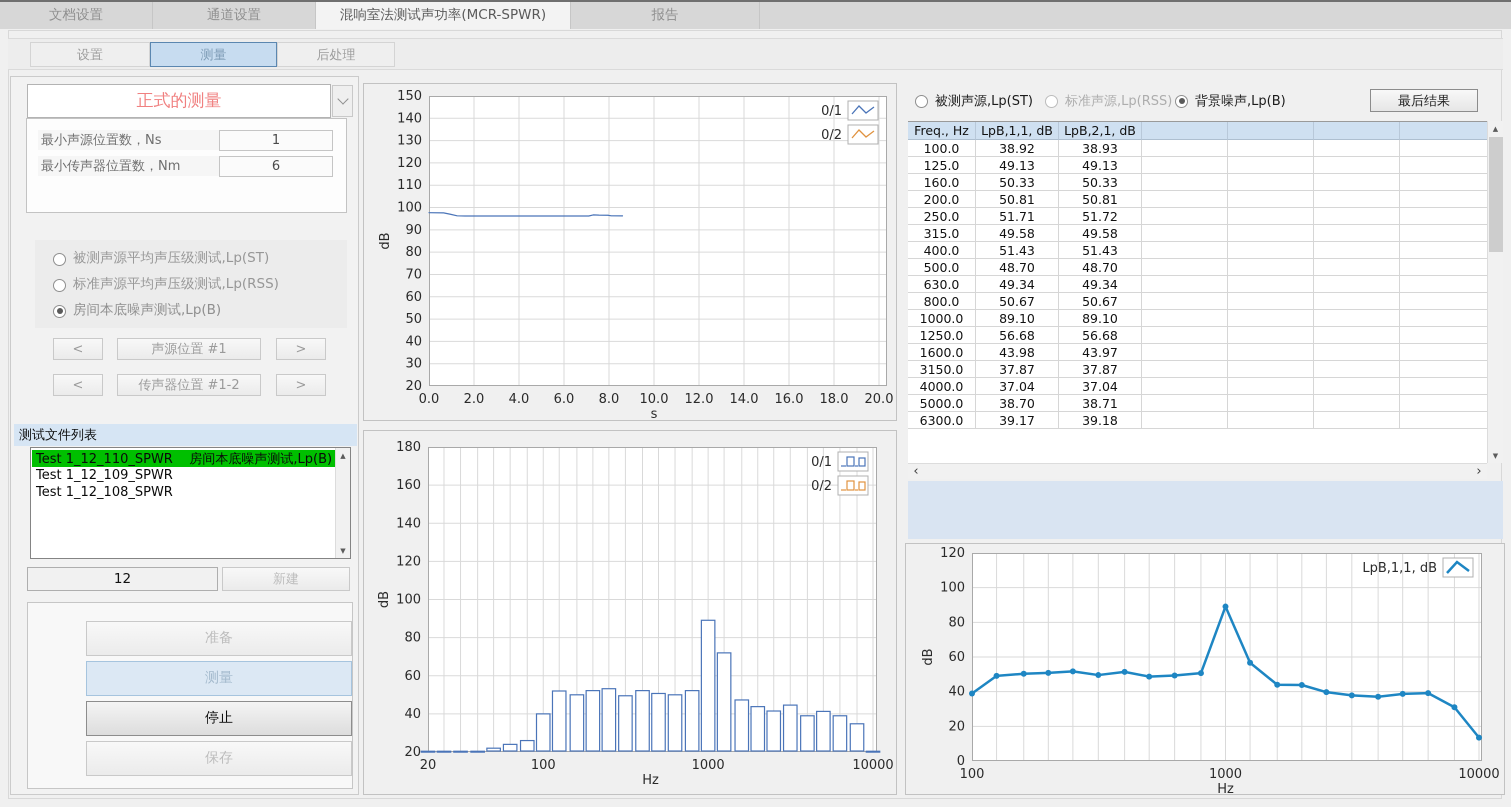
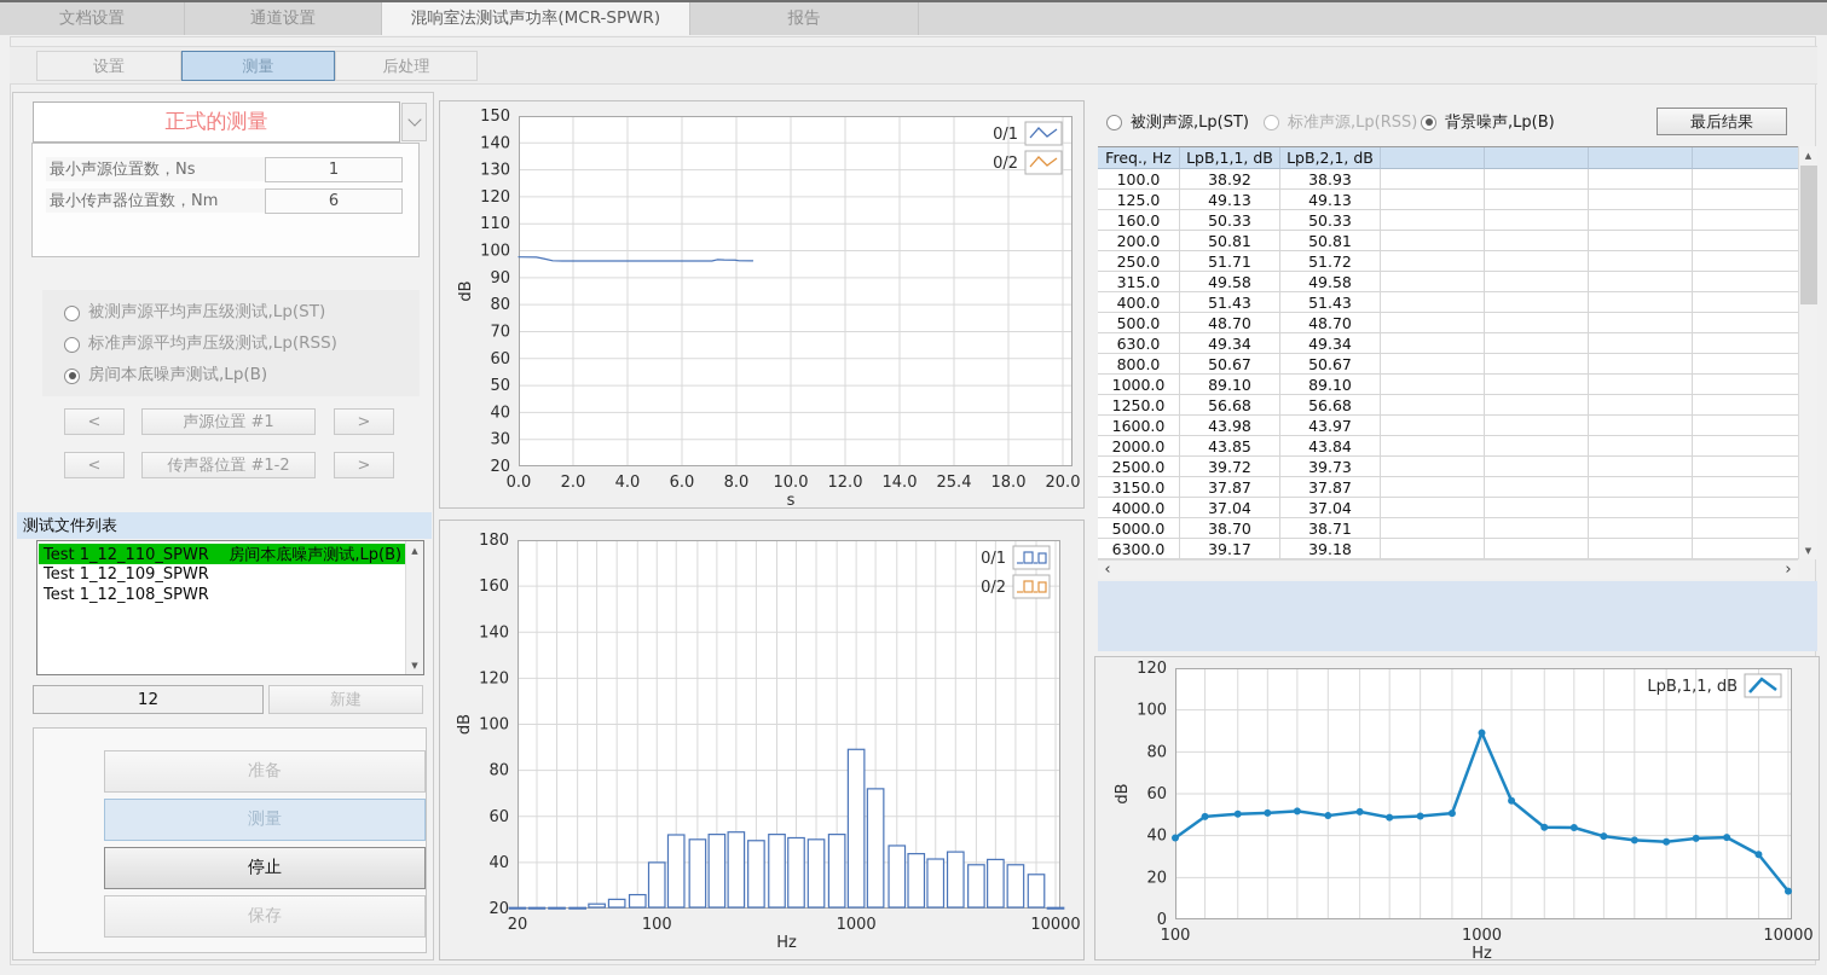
  文档设置
  通道设置
  混响室法测试声功率(MCR-SPWR)
  报告
  设置
  测量
  后处理
  正式的测量
  最小声源位置数，Ns
  1
  最小传声器位置数，Nm
  6
  被测声源平均声压级测试,Lp(ST)
  标准声源平均声压级测试,Lp(RSS)
  房间本底噪声测试,Lp(B)
  <
  声源位置 #1
  >
  <
  传声器位置 #1-2
  >
  测试文件列表
  Test 1_12_110_SPWR 房间本底噪声测试,Lp(B)
  Test 1_12_109_SPWR
  Test 1_12_108_SPWR
  ▲
  ▼
  12
  新建
  准备
  测量
  停止
  保存
  150
  140
  130
  120
  110
  100
  90
  80
  70
  60
  50
  40
  30
  20
  0.0
  2.0
  4.0
  6.0
  8.0
  10.0
  12.0
  14.0
- 16.0
+ 25.4
  18.0
  20.0
  s
  0/1
  0/2
  180
  160
  140
  120
  100
  80
  60
  40
  20
  20
  100
  1000
  10000
  Hz
  0/1
  0/2
  被测声源,Lp(ST)
  标准声源,Lp(RSS)
  背景噪声,Lp(B)
  最后结果
  Freq., Hz
  LpB,1,1, dB
  LpB,2,1, dB
  100.0
  38.92
  38.93
  125.0
  49.13
  49.13
  160.0
  50.33
  50.33
  200.0
  50.81
  50.81
  250.0
  51.71
  51.72
  315.0
  49.58
  49.58
  400.0
  51.43
  51.43
  500.0
  48.70
  48.70
  630.0
  49.34
  49.34
  800.0
  50.67
  50.67
  1000.0
  89.10
  89.10
  1250.0
  56.68
  56.68
  1600.0
  43.98
  43.97
+ 2000.0
+ 43.85
+ 43.84
+ 2500.0
+ 39.72
+ 39.73
  3150.0
  37.87
  37.87
  4000.0
  37.04
  37.04
  5000.0
  38.70
  38.71
  6300.0
  39.17
  39.18
  ▲
  ▼
  ‹
  ›
  120
  100
  80
  60
  40
  20
  0
  100
  1000
  10000
  Hz
  LpB,1,1, dB
